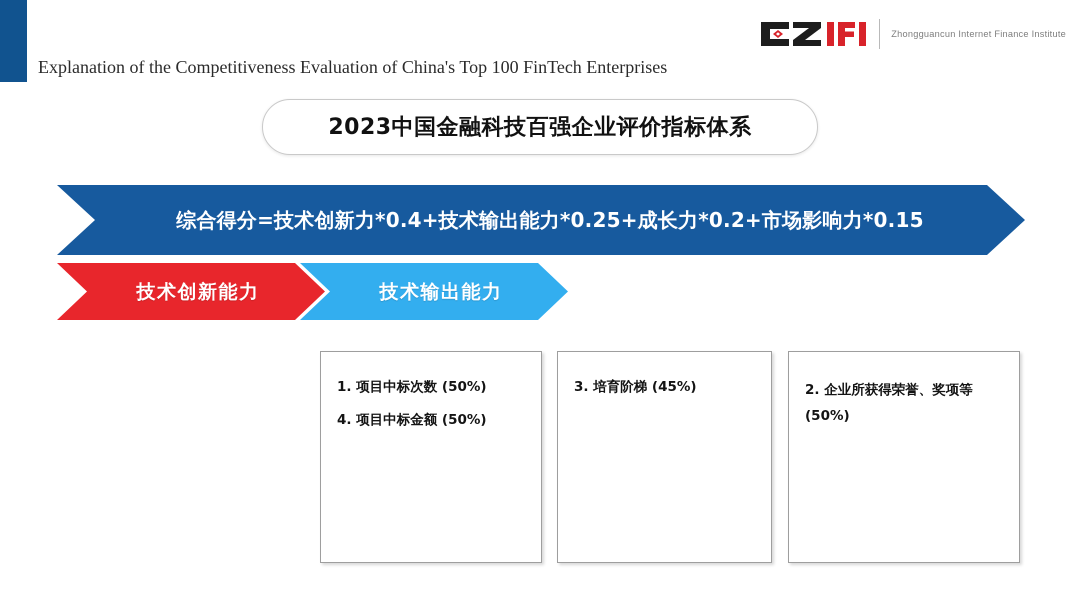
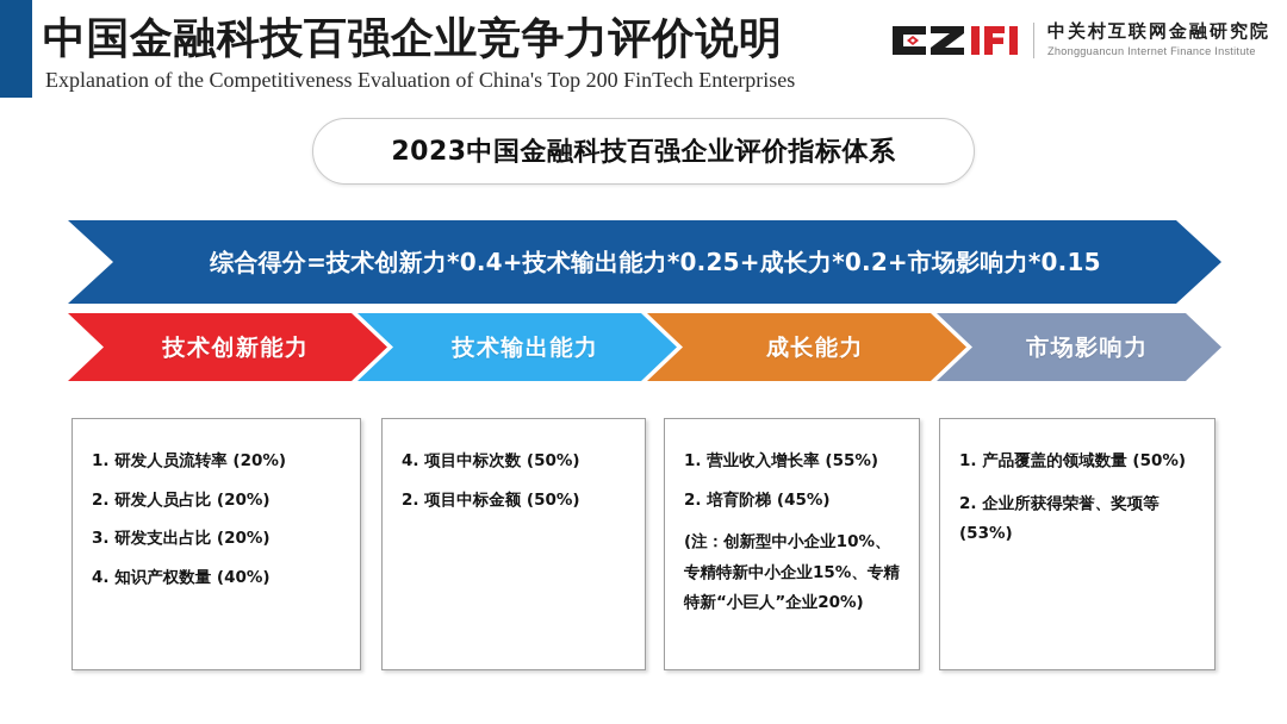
+ 中国金融科技百强企业竞争力评价说明
- Explanation of the Competitiveness Evaluation of China's Top 100 FinTech Enterprises
+ Explanation of the Competitiveness Evaluation of China's Top 200 FinTech Enterprises
+ 中关村互联网金融研究院
  Zhongguancun Internet Finance Institute
  2023中国金融科技百强企业评价指标体系
  综合得分=技术创新力*0.4+技术输出能力*0.25+成长力*0.2+市场影响力*0.15
  技术创新能力
  技术输出能力
+ 成长能力
+ 市场影响力
+ 1. 研发人员流转率 (20%)
+ 2. 研发人员占比 (20%)
+ 3. 研发支出占比 (20%)
+ 4. 知识产权数量 (40%)
- 1. 项目中标次数 (50%)
+ 4. 项目中标次数 (50%)
- 4. 项目中标金额 (50%)
+ 2. 项目中标金额 (50%)
+ 1. 营业收入增长率 (55%)
- 3. 培育阶梯 (45%)
+ 2. 培育阶梯 (45%)
+ (注：创新型中小企业10%、专精特新中小企业15%、专精特新“小巨人”企业20%)
+ 1. 产品覆盖的领域数量 (50%)
- 2. 企业所获得荣誉、奖项等 (50%)
+ 2. 企业所获得荣誉、奖项等 (53%)
